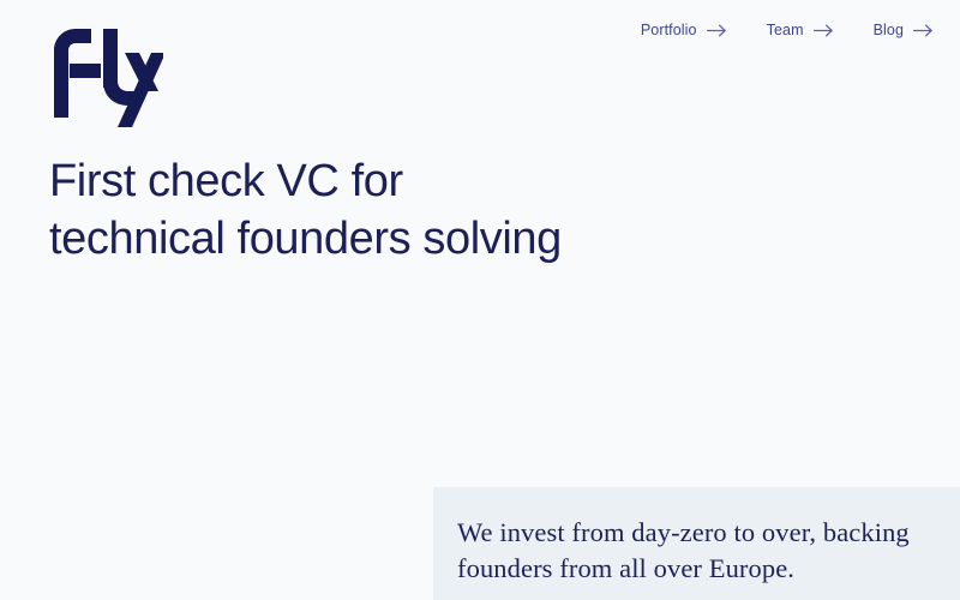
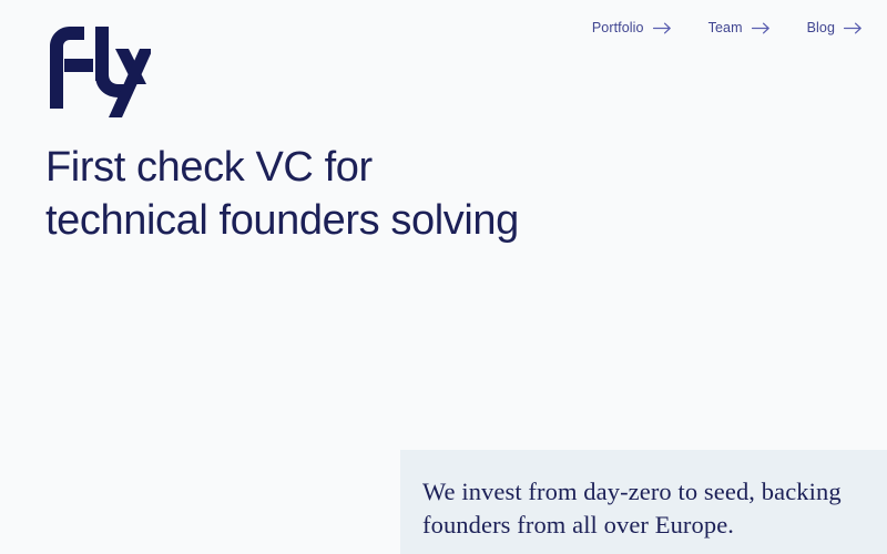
  Portfolio
  Team
  Blog
  First check VC for
  technical founders solving
- We invest from day-zero to over, backing founders from all over Europe.
+ We invest from day-zero to seed, backing founders from all over Europe.
